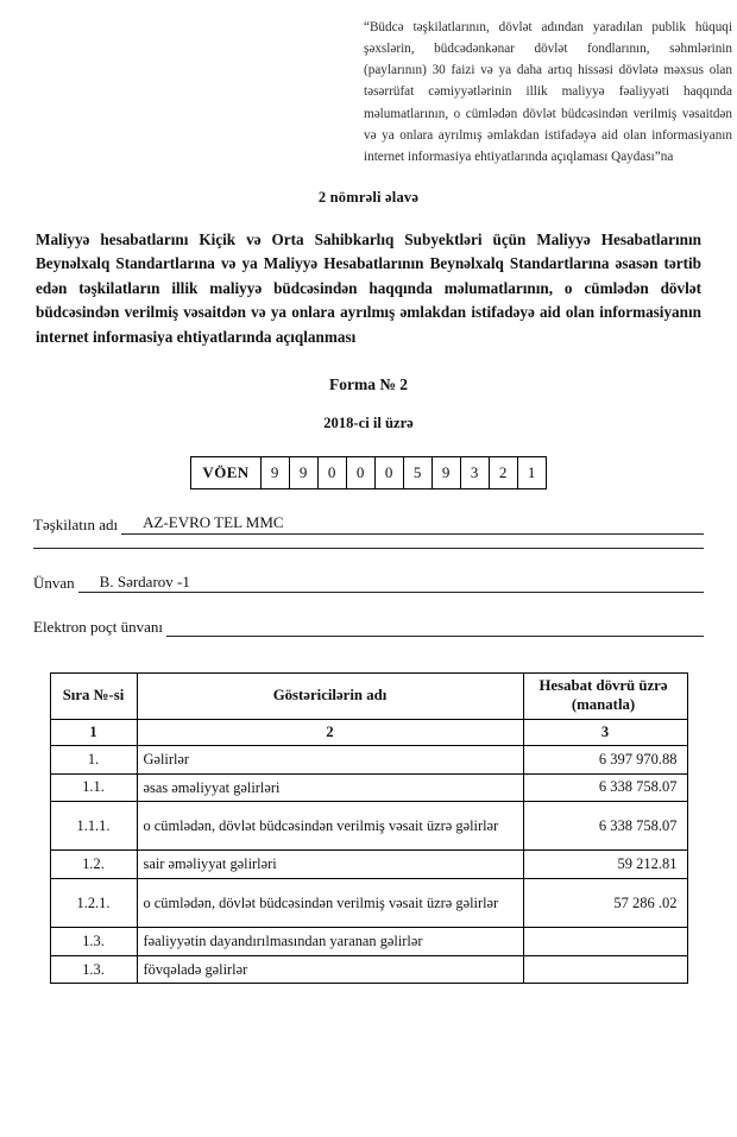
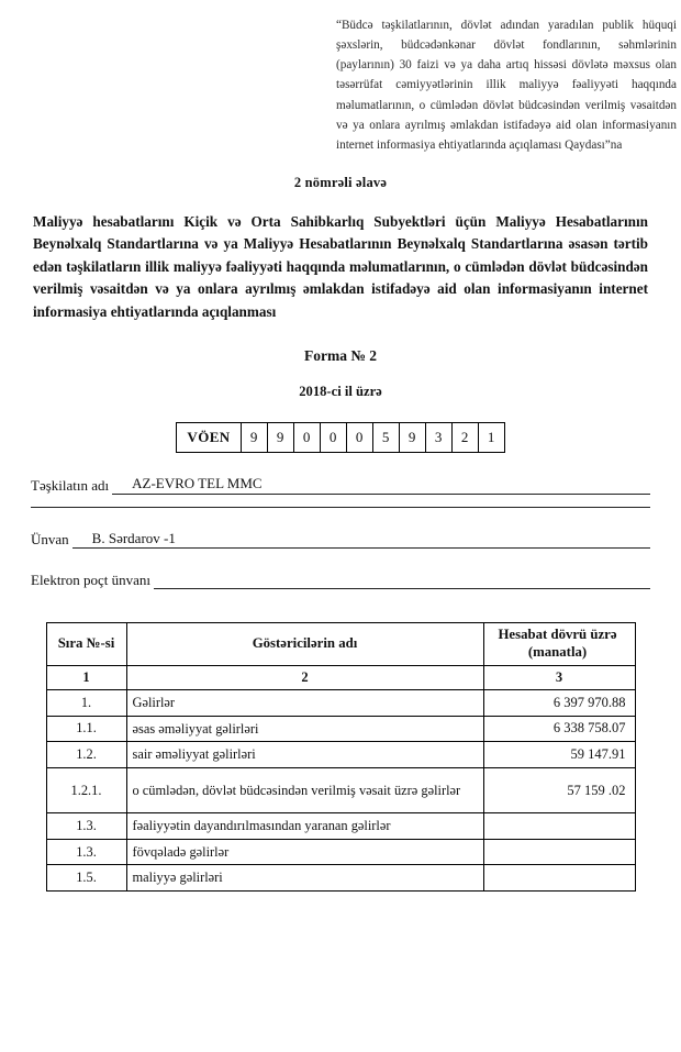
  “Büdcə təşkilatlarının, dövlət adından yaradılan publik hüquqi şəxslərin, büdcədənkənar dövlət fondlarının, səhmlərinin (paylarının) 30 faizi və ya daha artıq hissəsi dövlətə məxsus olan təsərrüfat cəmiyyətlərinin illik maliyyə fəaliyyəti haqqında məlumatlarının, o cümlədən dövlət büdcəsindən verilmiş vəsaitdən və ya onlara ayrılmış əmlakdan istifadəyə aid olan informasiyanın internet informasiya ehtiyatlarında açıqlaması Qaydası”na
  2 nömrəli əlavə
- Maliyyə hesabatlarını Kiçik və Orta Sahibkarlıq Subyektləri üçün Maliyyə Hesabatlarının Beynəlxalq Standartlarına və ya Maliyyə Hesabatlarının Beynəlxalq Standartlarına əsasən tərtib edən təşkilatların illik maliyyə büdcəsindən haqqında məlumatlarının, o cümlədən dövlət büdcəsindən verilmiş vəsaitdən və ya onlara ayrılmış əmlakdan istifadəyə aid olan informasiyanın internet informasiya ehtiyatlarında açıqlanması
+ Maliyyə hesabatlarını Kiçik və Orta Sahibkarlıq Subyektləri üçün Maliyyə Hesabatlarının Beynəlxalq Standartlarına və ya Maliyyə Hesabatlarının Beynəlxalq Standartlarına əsasən tərtib edən təşkilatların illik maliyyə fəaliyyəti haqqında məlumatlarının, o cümlədən dövlət büdcəsindən verilmiş vəsaitdən və ya onlara ayrılmış əmlakdan istifadəyə aid olan informasiyanın internet informasiya ehtiyatlarında açıqlanması
  Forma № 2
  2018-ci il üzrə
  VÖEN
  9
  9
  0
  0
  0
  5
  9
  3
  2
  1
  Təşkilatın adı
  AZ-EVRO TEL MMC
  Ünvan
  B. Sərdarov -1
  Elektron poçt ünvanı
  Sıra №-si	Göstəricilərin adı	Hesabat dövrü üzrə (manatla)
  1	2	3
  1.	Gəlirlər	6 397 970.88
  1.1.	əsas əməliyyat gəlirləri	6 338 758.07
- 1.1.1.	o cümlədən, dövlət büdcəsindən verilmiş vəsait üzrə gəlirlər	6 338 758.07
- 1.2.	sair əməliyyat gəlirləri	59 212.81
+ 1.2.	sair əməliyyat gəlirləri	59 147.91
- 1.2.1.	o cümlədən, dövlət büdcəsindən verilmiş vəsait üzrə gəlirlər	57 286 .02
+ 1.2.1.	o cümlədən, dövlət büdcəsindən verilmiş vəsait üzrə gəlirlər	57 159 .02
  1.3.	fəaliyyətin dayandırılmasından yaranan gəlirlər
  1.3.	fövqəladə gəlirlər
+ 1.5.	maliyyə gəlirləri
